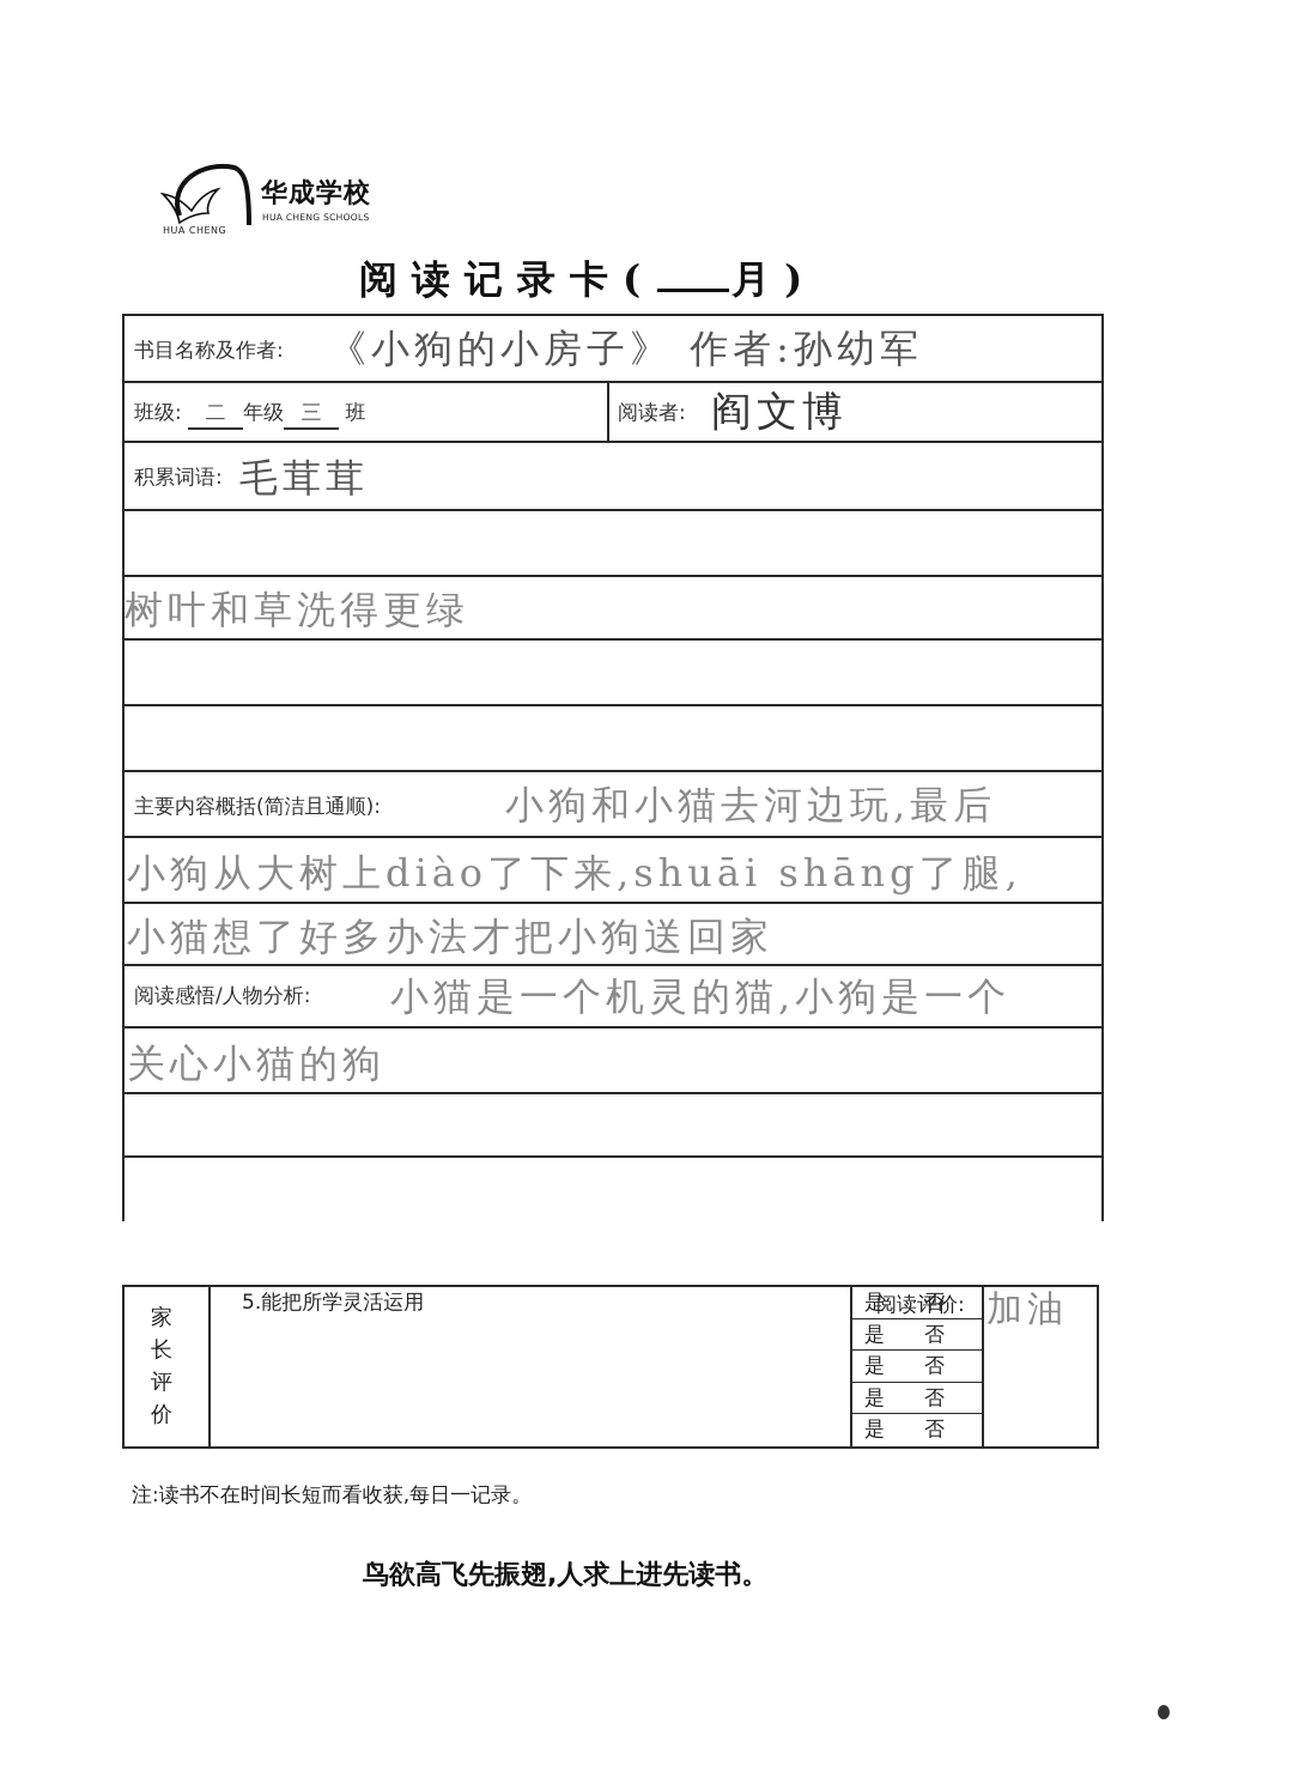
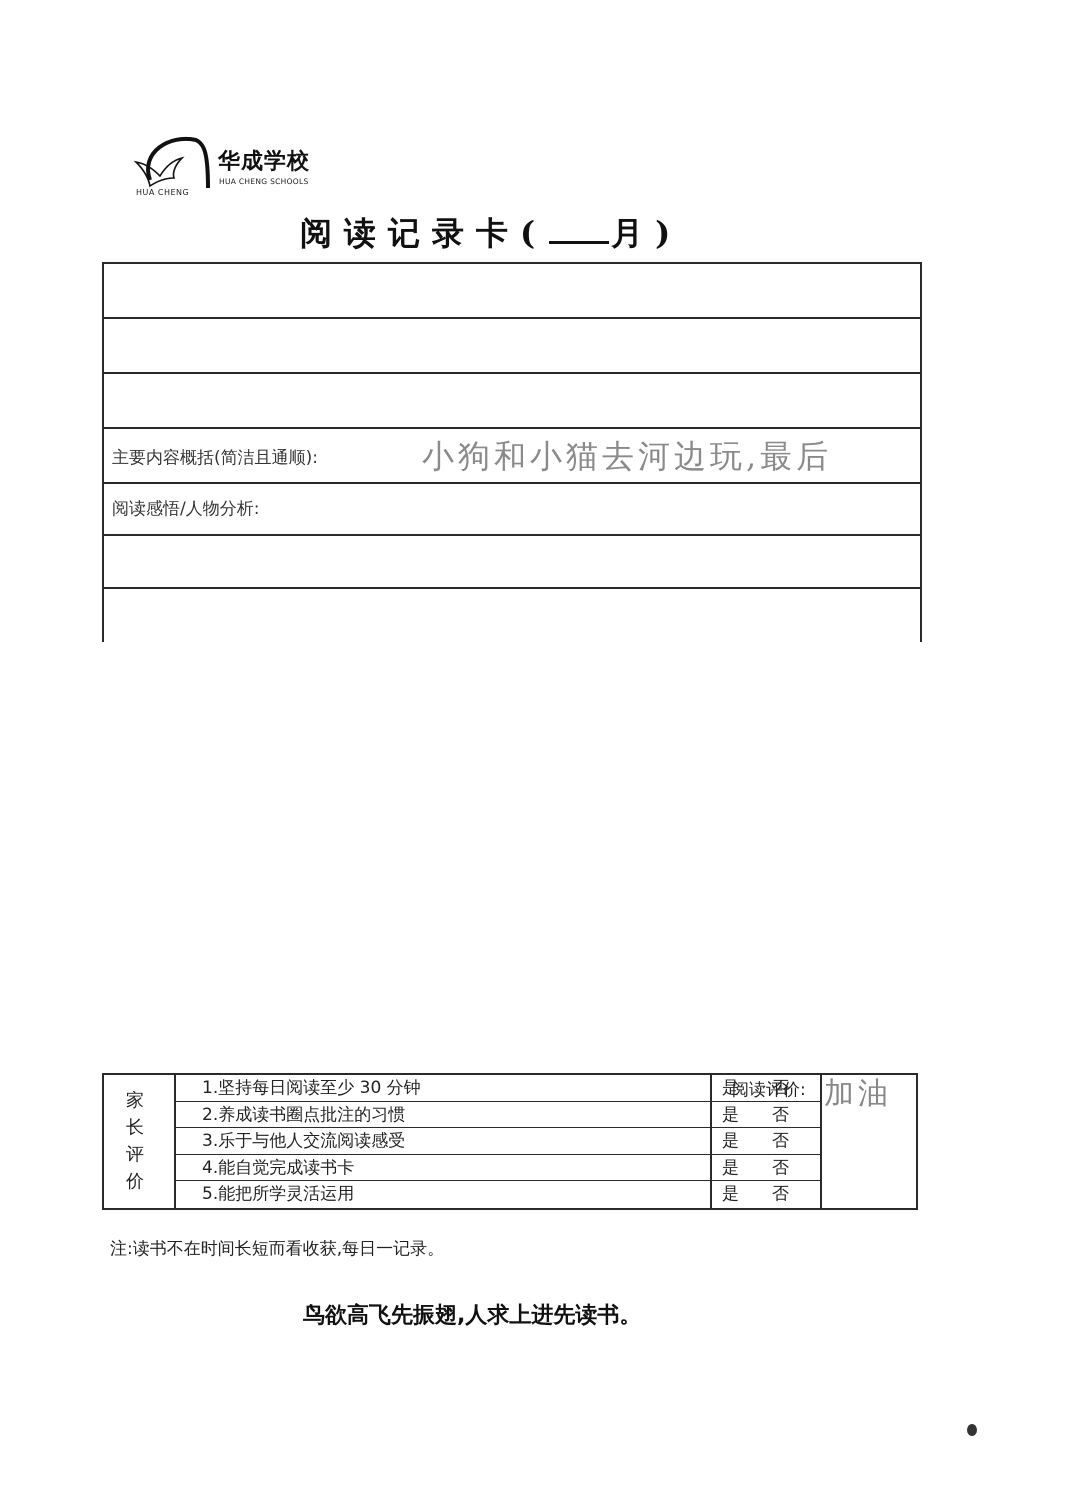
  HUA CHENG
  华成学校
  HUA CHENG SCHOOLS
  阅读记录卡( 月)
- 书目名称及作者:
- 《小狗的小房子》 作者:孙幼军
- 班级: 二 年级 三 班
- 阅读者:
- 阎文博
- 积累词语:
- 毛茸茸
- 树叶和草洗得更绿
  主要内容概括(简洁且通顺):
  小狗和小猫去河边玩,最后
- 小狗从大树上diào了下来,shuāi shāng了腿,
- 小猫想了好多办法才把小狗送回家
  阅读感悟/人物分析:
- 小猫是一个机灵的猫,小狗是一个
- 关心小猫的狗
  家长评价
+ 1.坚持每日阅读至少 30 分钟
+ 2.养成读书圈点批注的习惯
+ 3.乐于与他人交流阅读感受
+ 4.能自觉完成读书卡
  5.能把所学灵活运用
  是
  否
  是
  否
  是
  否
  是
  否
  是
  否
  阅读评价:
  加油
  注:读书不在时间长短而看收获,每日一记录。
  鸟欲高飞先振翅,人求上进先读书。
